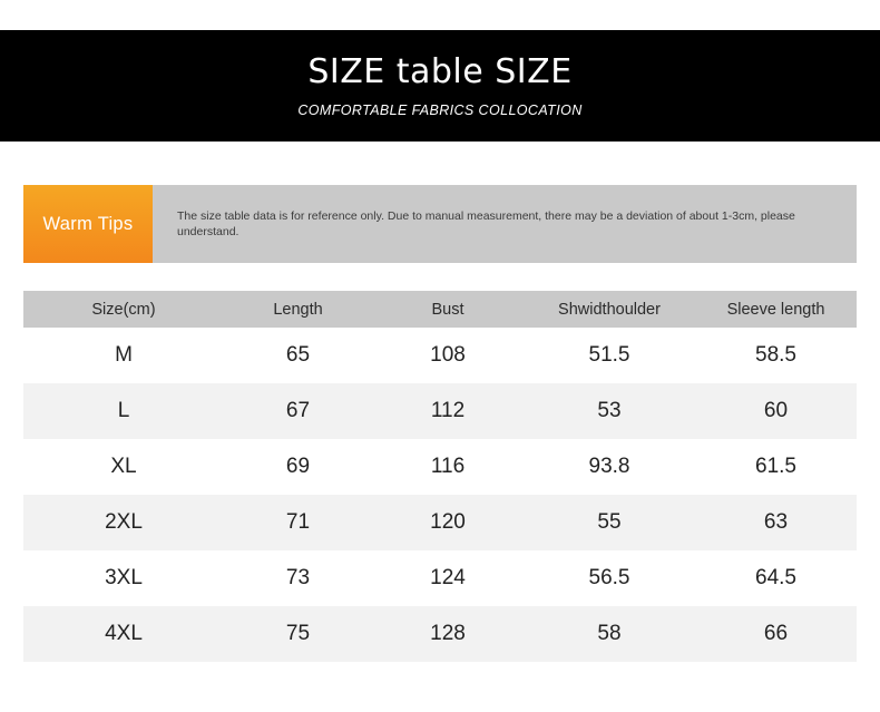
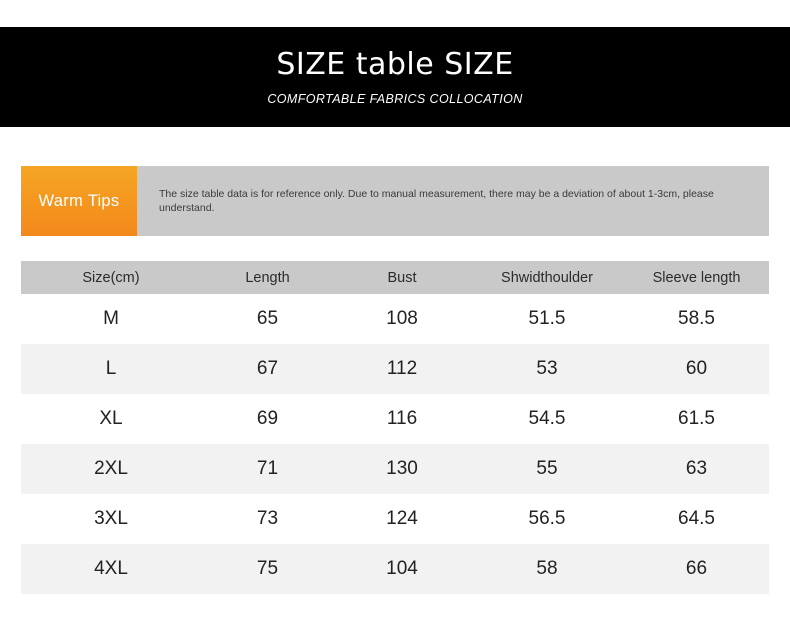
  SIZE table SIZE
  COMFORTABLE FABRICS COLLOCATION
  Warm Tips
  The size table data is for reference only. Due to manual measurement, there may be a deviation of about 1-3cm, please understand.
  Size(cm)	Length	Bust	Shwidthoulder	Sleeve length
  M	65	108	51.5	58.5
  L	67	112	53	60
- XL	69	116	93.8	61.5
+ XL	69	116	54.5	61.5
- 2XL	71	120	55	63
+ 2XL	71	130	55	63
  3XL	73	124	56.5	64.5
- 4XL	75	128	58	66
+ 4XL	75	104	58	66
